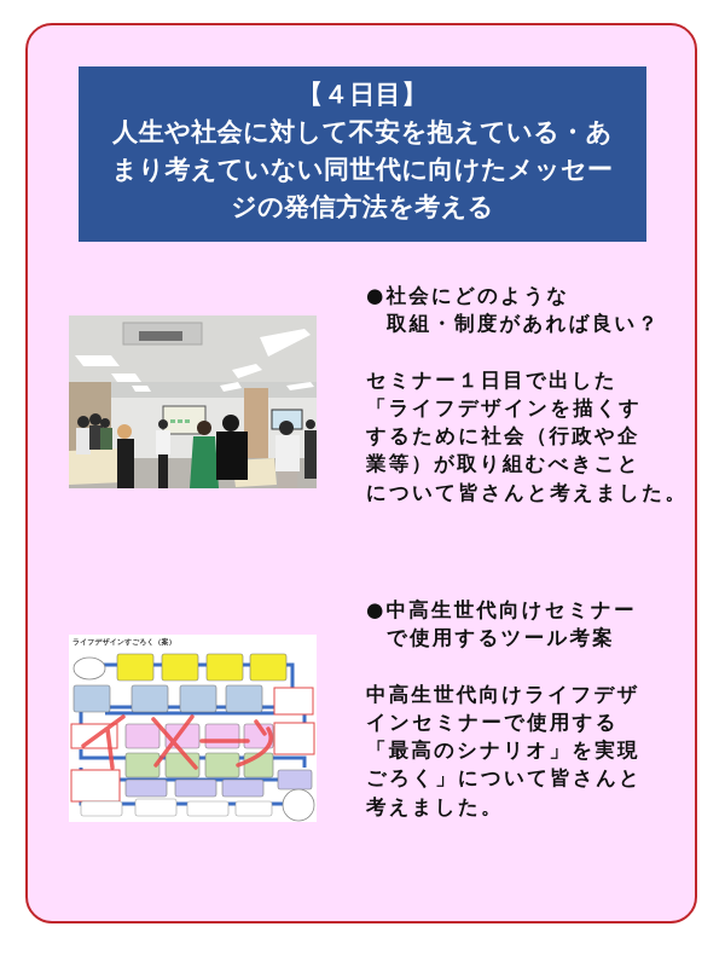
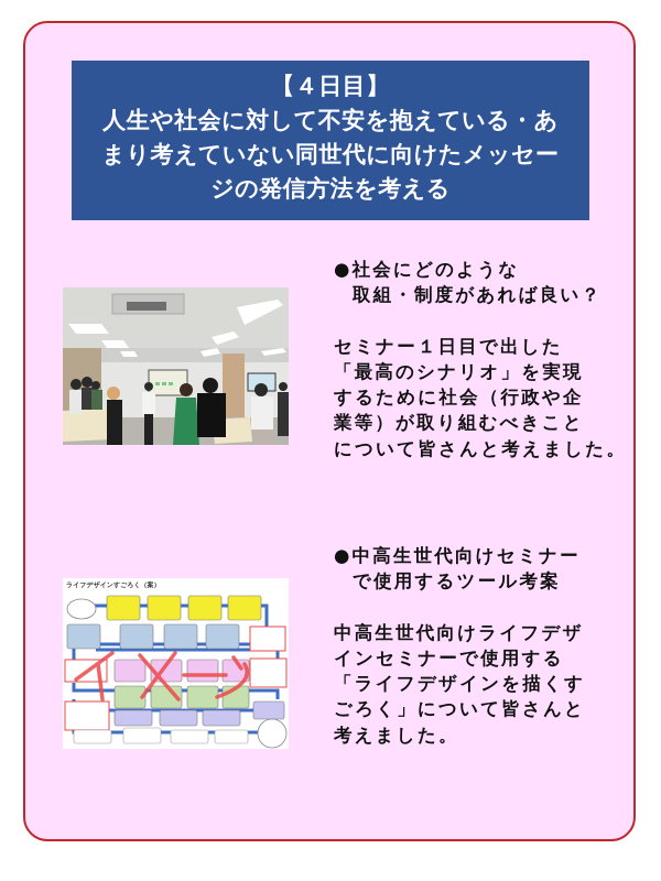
  【４日目】
  人生や社会に対して不安を抱えている・あ
  まり考えていない同世代に向けたメッセー
  ジの発信方法を考える
  ●社会にどのような
  取組・制度があれば良い？
  セミナー１日目で出した
- 「ライフデザインを描くす
+ 「最高のシナリオ」を実現
  するために社会（行政や企
  業等）が取り組むべきこと
  について皆さんと考えました。
  ●中高生世代向けセミナー
  で使用するツール考案
  中高生世代向けライフデザ
  インセミナーで使用する
- 「最高のシナリオ」を実現
+ 「ライフデザインを描くす
  ごろく」について皆さんと
  考えました。
